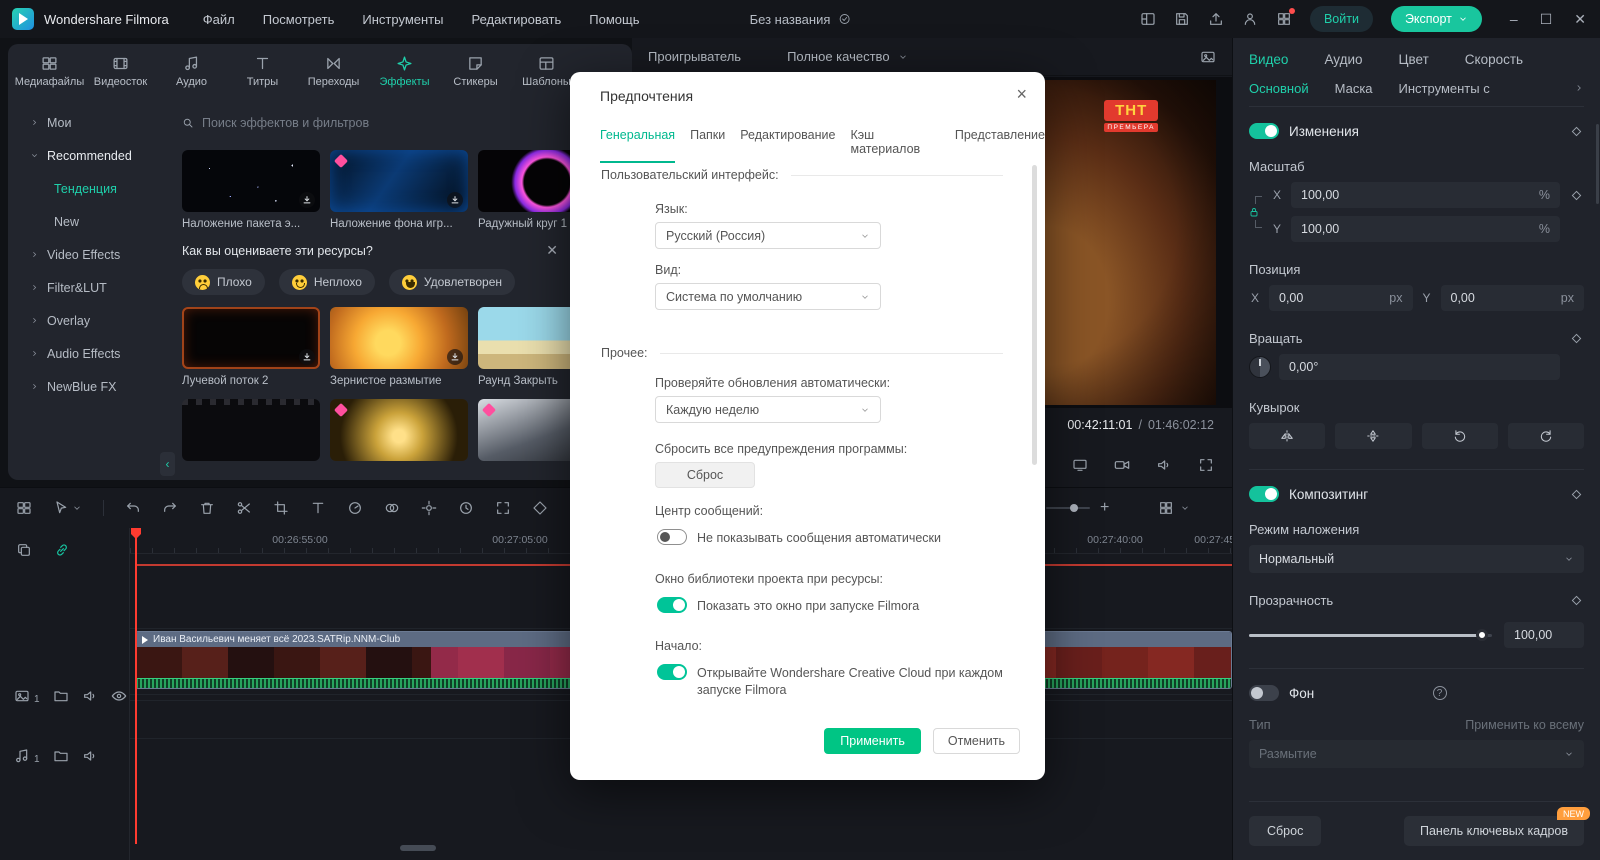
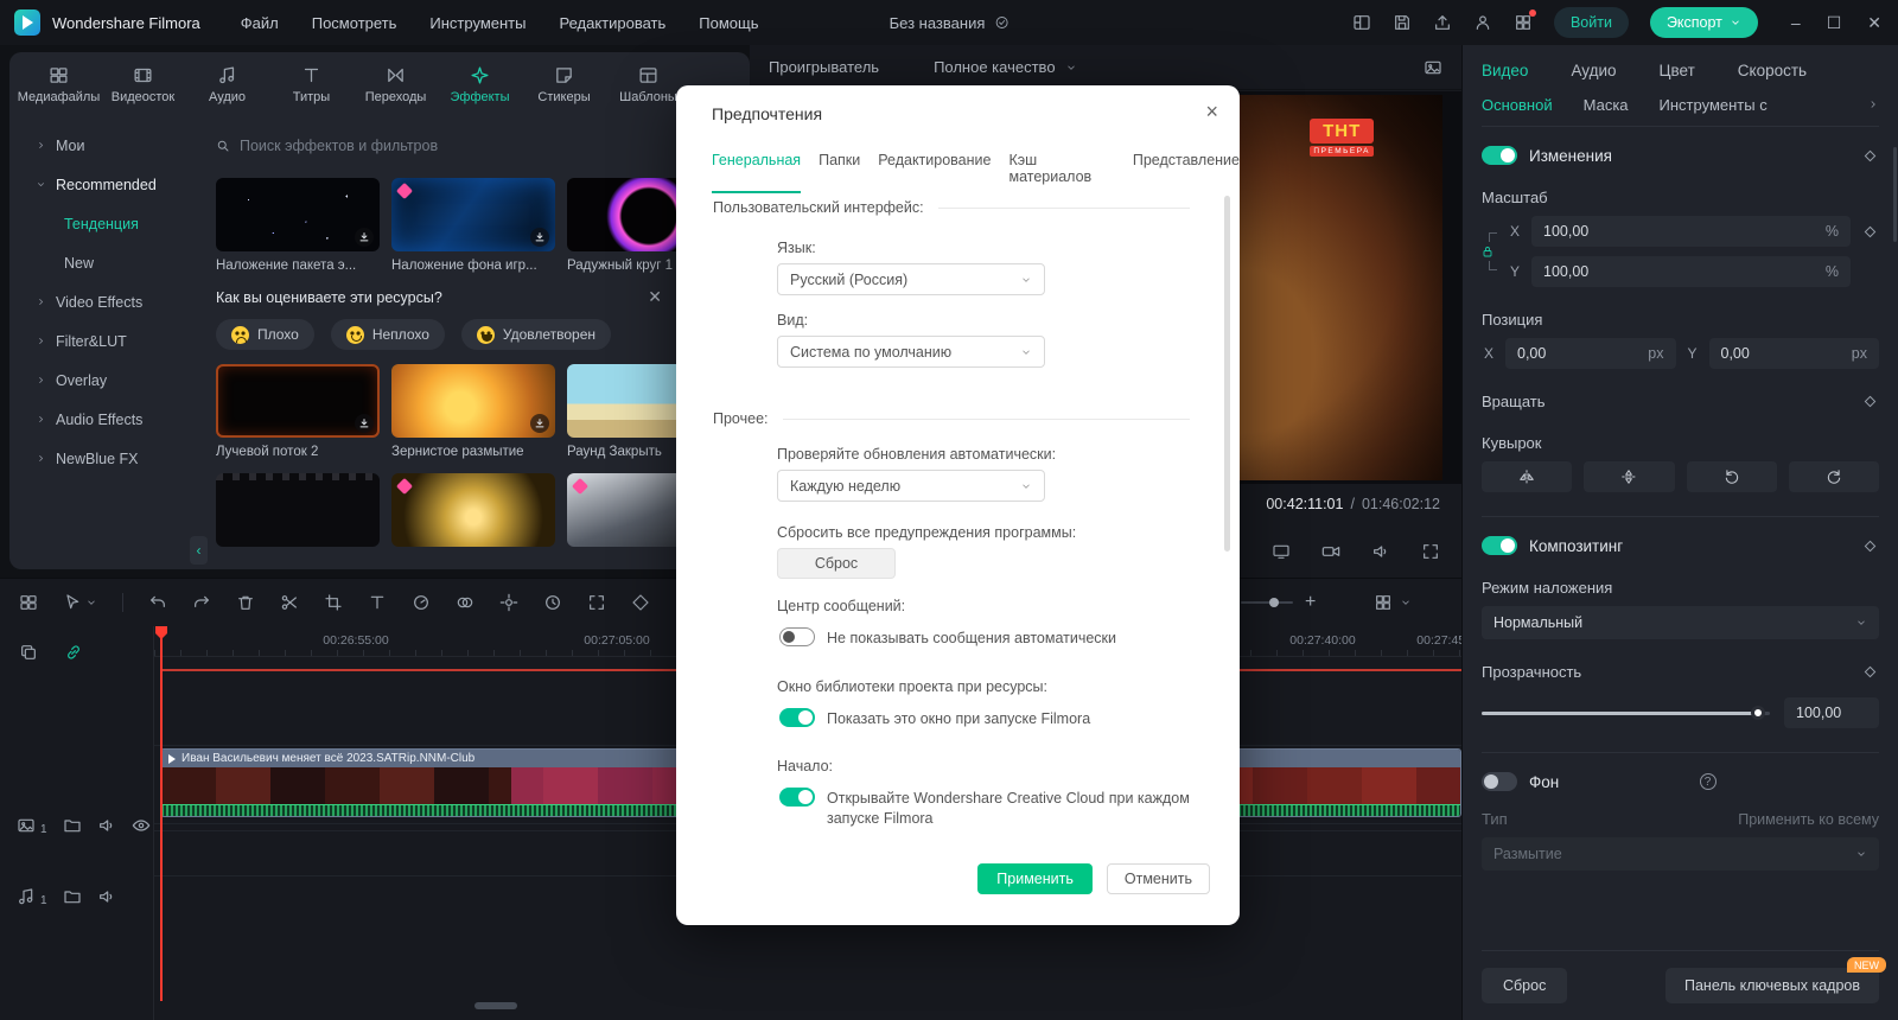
  Wondershare Filmora
  Файл
  Посмотреть
  Инструменты
  Редактировать
  Помощь
  Без названия
  Войти
  Экспорт
  –
  ☐
  ✕
  Медиафайлы
  Видеосток
  Аудио
  Титры
  Переходы
  Эффекты
  Стикеры
  Шаблоны
  Мои
  Recommended
  Тенденция
  New
  Video Effects
  Filter&LUT
  Overlay
  Audio Effects
  NewBlue FX
  ‹
  Поиск эффектов и фильтров
  Наложение пакета э...
  Наложение фона игр...
  Радужный круг 1
  Как вы оцениваете эти ресурсы?
  ✕
  Плохо
  Неплохо
  Удовлетворен
  Лучевой поток 2
  Зернистое размытие
  Раунд Закрыть
  Проигрыватель
  Полное качество
  ТНТ
  00:42:11:01
  /
  01:46:02:12
  Видео
  Аудио
  Цвет
  Скорость
  Основной
  Маска
  Инструменты с
  Изменения
  Масштаб
  X
  100,00
  %
  Y
  100,00
  %
  Позиция
  X
  0,00
  px
  Y
  0,00
  px
  Вращать
- 0,00°
  Кувырок
  Композитинг
  Режим наложения
  Нормальный
  Прозрачность
  100,00
  Фон
  ?
  Тип
  Применить ко всему
  Размытие
  Сброс
  Панель ключевых кадров
  NEW
  +
  00:26:55:00
  00:27:05:00
  00:27:40:00
  1
  1
  Иван Васильевич меняет всё 2023.SATRip.NNM-Club
  Предпочтения
  ×
  Генеральная
  Папки
  Редактирование
  Кэш материалов
  Представление
  Пользовательский интерфейс:
  Язык:
  Русский (Россия)
  Вид:
  Система по умолчанию
  Прочее:
  Проверяйте обновления автоматически:
  Каждую неделю
  Сбросить все предупреждения программы:
  Сброс
  Центр сообщений:
  Не показывать сообщения автоматически
  Окно библиотеки проекта при ресурсы:
  Показать это окно при запуске Filmora
  Начало:
  Открывайте Wondershare Creative Cloud при каждом запуске Filmora
  Применить
  Отменить
